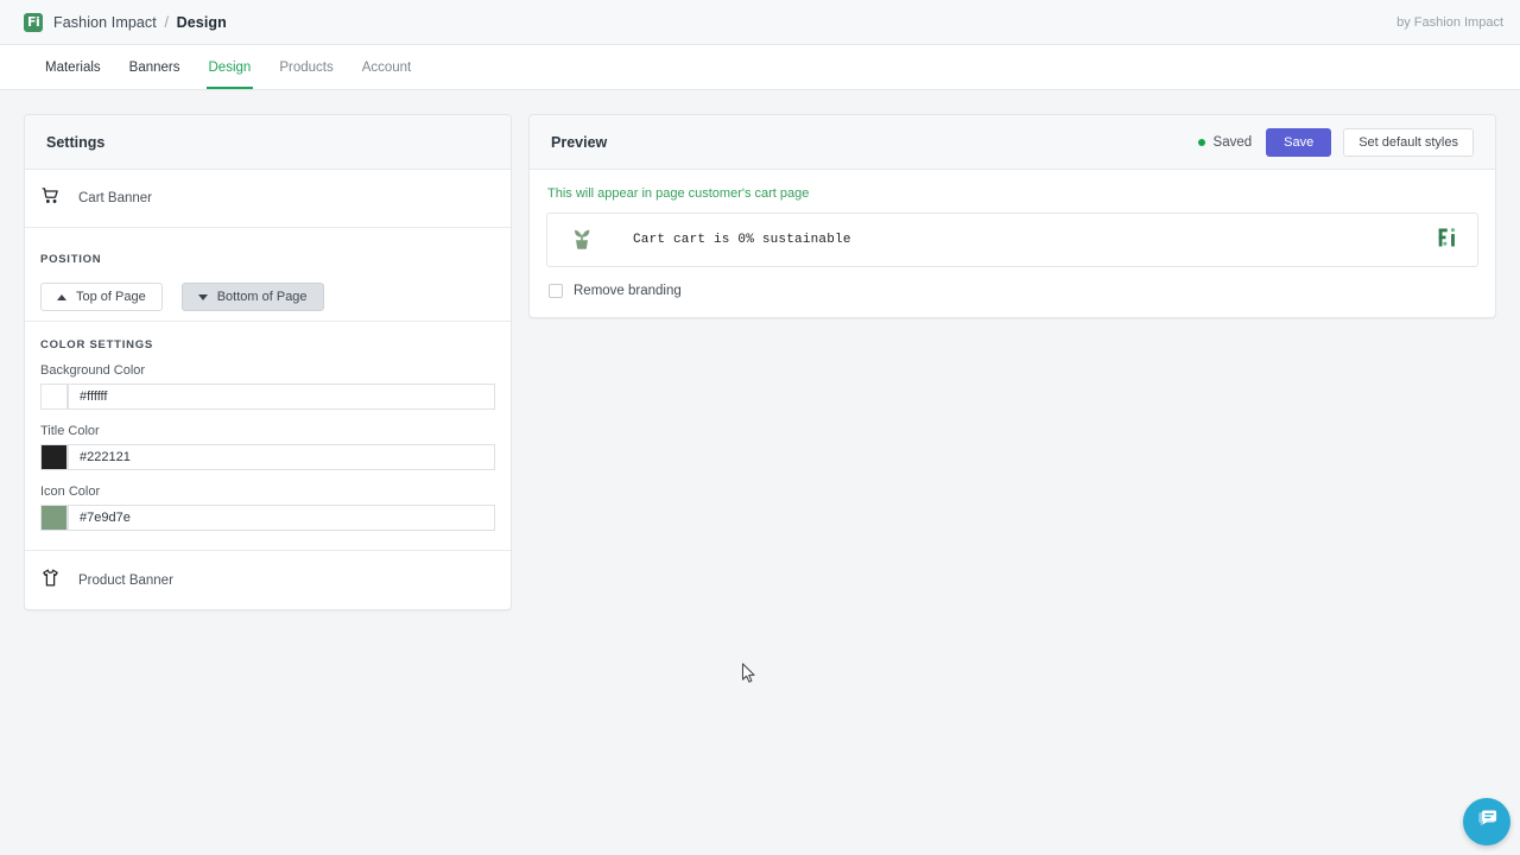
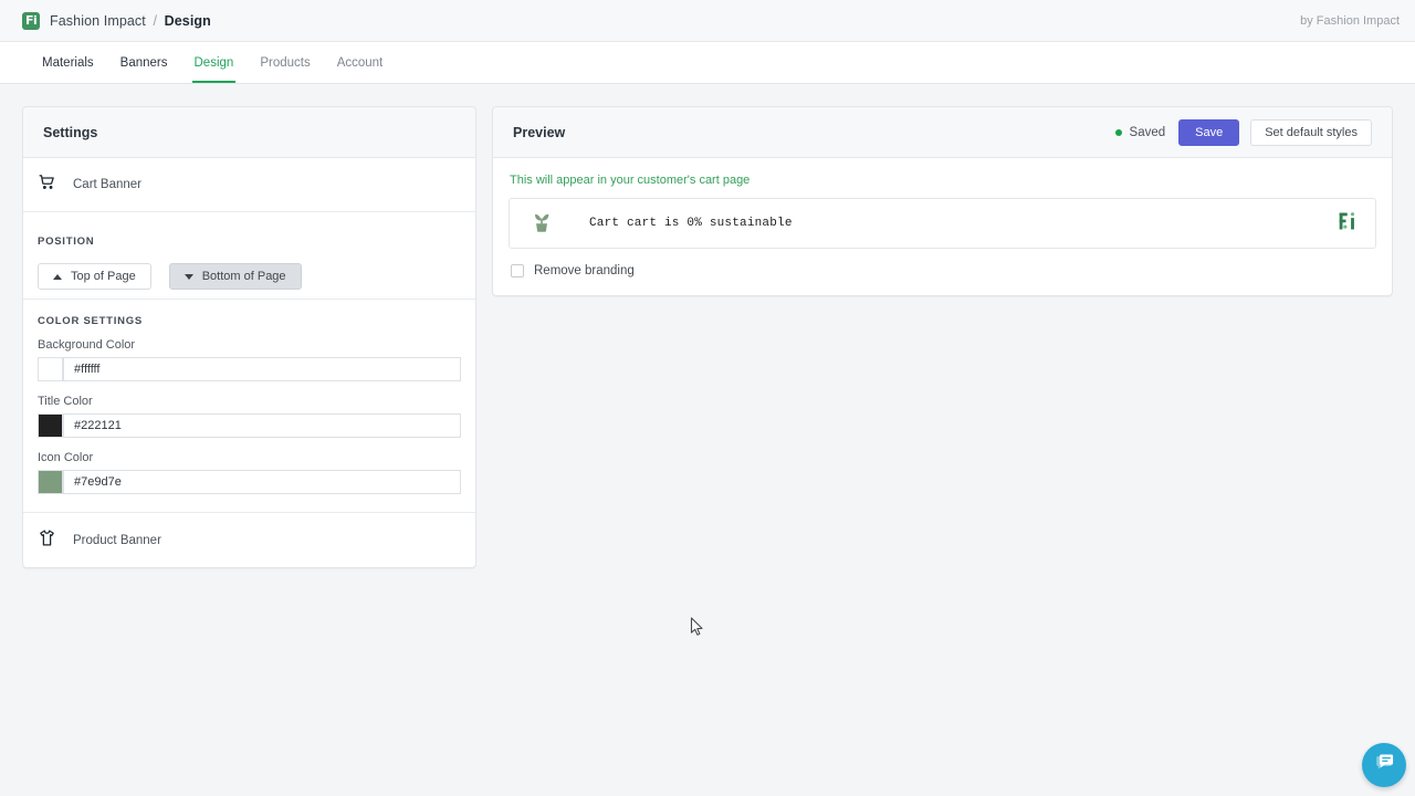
  Fi
  Fashion Impact / Design
  by Fashion Impact
  Materials
  Banners
  Design
  Products
  Account
  Settings
  Cart Banner
  POSITION
  Top of Page
  Bottom of Page
  COLOR SETTINGS
  Background Color
  #ffffff
  Title Color
  #222121
  Icon Color
  #7e9d7e
  Product Banner
  Preview
  Saved
  Save
  Set default styles
- This will appear in page customer's cart page
+ This will appear in your customer's cart page
  Cart cart is 0% sustainable
  Remove branding
